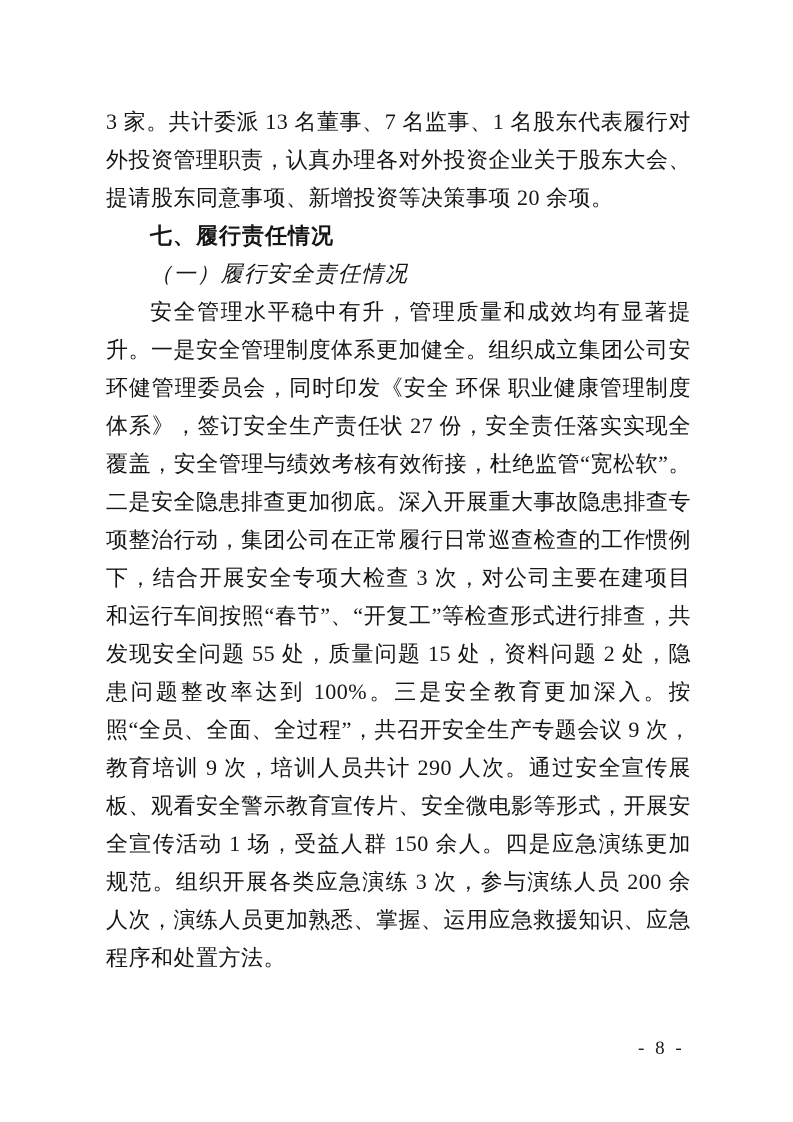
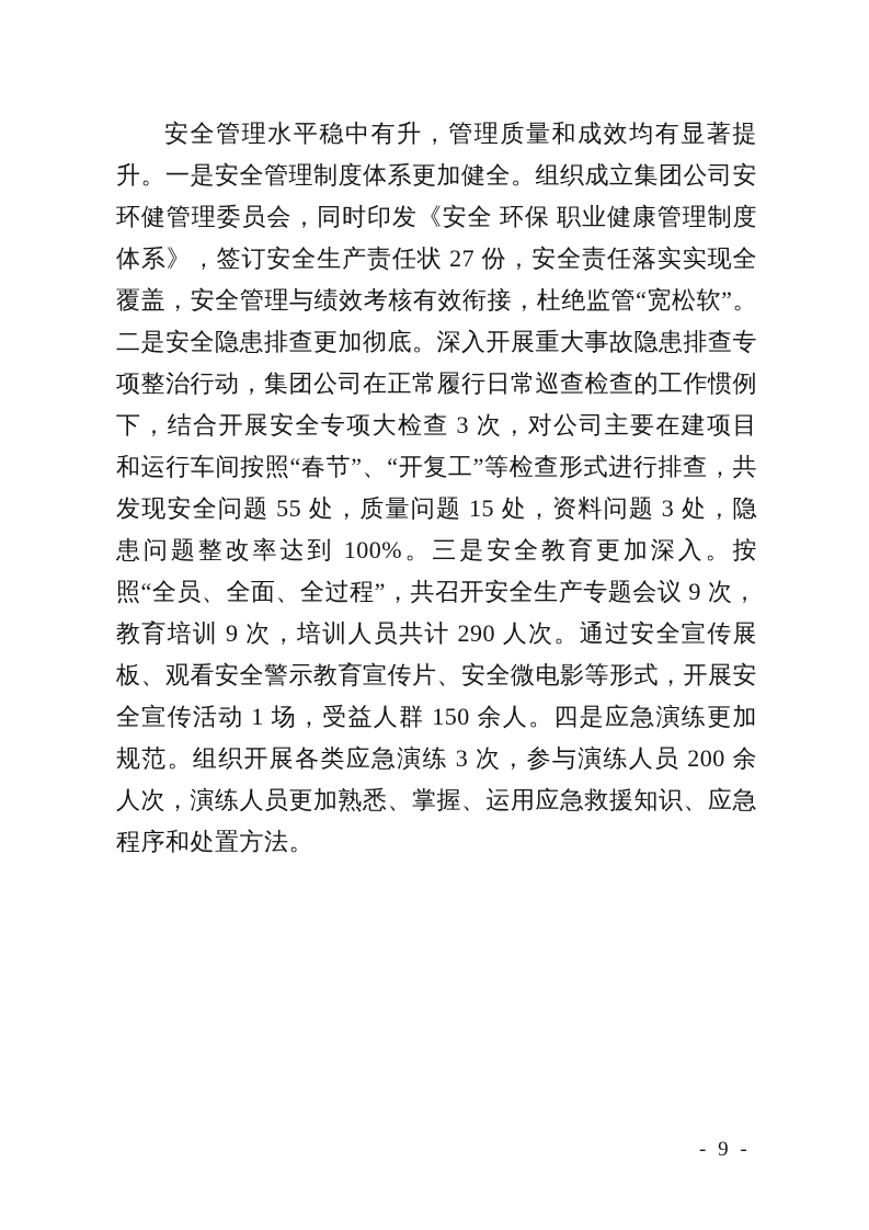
- 3 家。共计委派 13 名董事、7 名监事、1 名股东代表履行对外投资管理职责，认真办理各对外投资企业关于股东大会、提请股东同意事项、新增投资等决策事项 20 余项。
- 七、履行责任情况
- （一）履行安全责任情况
- 安全管理水平稳中有升，管理质量和成效均有显著提升。一是安全管理制度体系更加健全。组织成立集团公司安环健管理委员会，同时印发《安全 环保 职业健康管理制度体系》，签订安全生产责任状 27 份，安全责任落实实现全覆盖，安全管理与绩效考核有效衔接，杜绝监管“宽松软”。二是安全隐患排查更加彻底。深入开展重大事故隐患排查专项整治行动，集团公司在正常履行日常巡查检查的工作惯例下，结合开展安全专项大检查 3 次，对公司主要在建项目和运行车间按照“春节”、“开复工”等检查形式进行排查，共发现安全问题 55 处，质量问题 15 处，资料问题 2 处，隐患问题整改率达到 100%。三是安全教育更加深入。按照“全员、全面、全过程”，共召开安全生产专题会议 9 次，教育培训 9 次，培训人员共计 290 人次。通过安全宣传展板、观看安全警示教育宣传片、安全微电影等形式，开展安全宣传活动 1 场，受益人群 150 余人。四是应急演练更加规范。组织开展各类应急演练 3 次，参与演练人员 200 余人次，演练人员更加熟悉、掌握、运用应急救援知识、应急程序和处置方法。
+ 安全管理水平稳中有升，管理质量和成效均有显著提升。一是安全管理制度体系更加健全。组织成立集团公司安环健管理委员会，同时印发《安全 环保 职业健康管理制度体系》，签订安全生产责任状 27 份，安全责任落实实现全覆盖，安全管理与绩效考核有效衔接，杜绝监管“宽松软”。二是安全隐患排查更加彻底。深入开展重大事故隐患排查专项整治行动，集团公司在正常履行日常巡查检查的工作惯例下，结合开展安全专项大检查 3 次，对公司主要在建项目和运行车间按照“春节”、“开复工”等检查形式进行排查，共发现安全问题 55 处，质量问题 15 处，资料问题 3 处，隐患问题整改率达到 100%。三是安全教育更加深入。按照“全员、全面、全过程”，共召开安全生产专题会议 9 次，教育培训 9 次，培训人员共计 290 人次。通过安全宣传展板、观看安全警示教育宣传片、安全微电影等形式，开展安全宣传活动 1 场，受益人群 150 余人。四是应急演练更加规范。组织开展各类应急演练 3 次，参与演练人员 200 余人次，演练人员更加熟悉、掌握、运用应急救援知识、应急程序和处置方法。
- - 8 -
+ - 9 -
